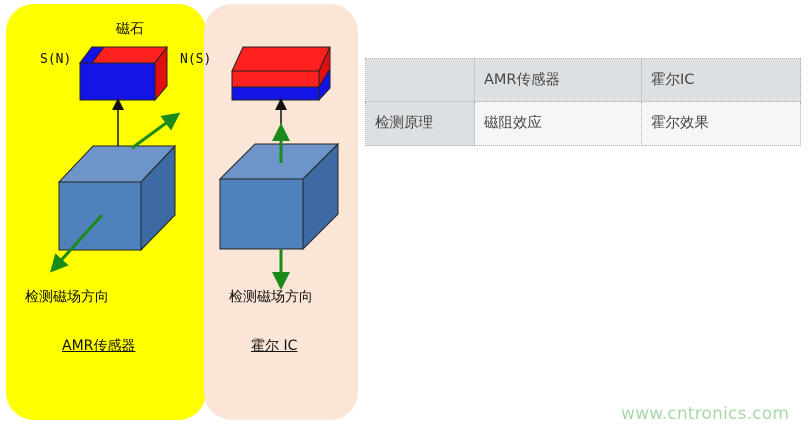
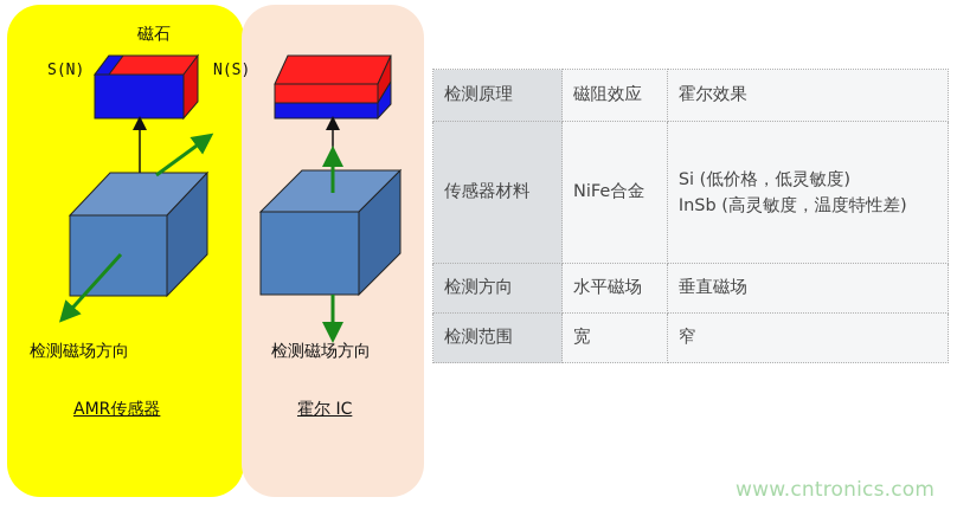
  磁石
  S(N)
  N(S)
  检测磁场方向
  AMR传感器
  检测磁场方向
  霍尔 IC
- 	AMR传感器	霍尔IC
  检测原理	磁阻效应	霍尔效果
+ 传感器材料	NiFe合金	Si (低价格，低灵敏度) InSb (高灵敏度，温度特性差)
+ 检测方向	水平磁场	垂直磁场
+ 检测范围	宽	窄
  www.cntronics.com
